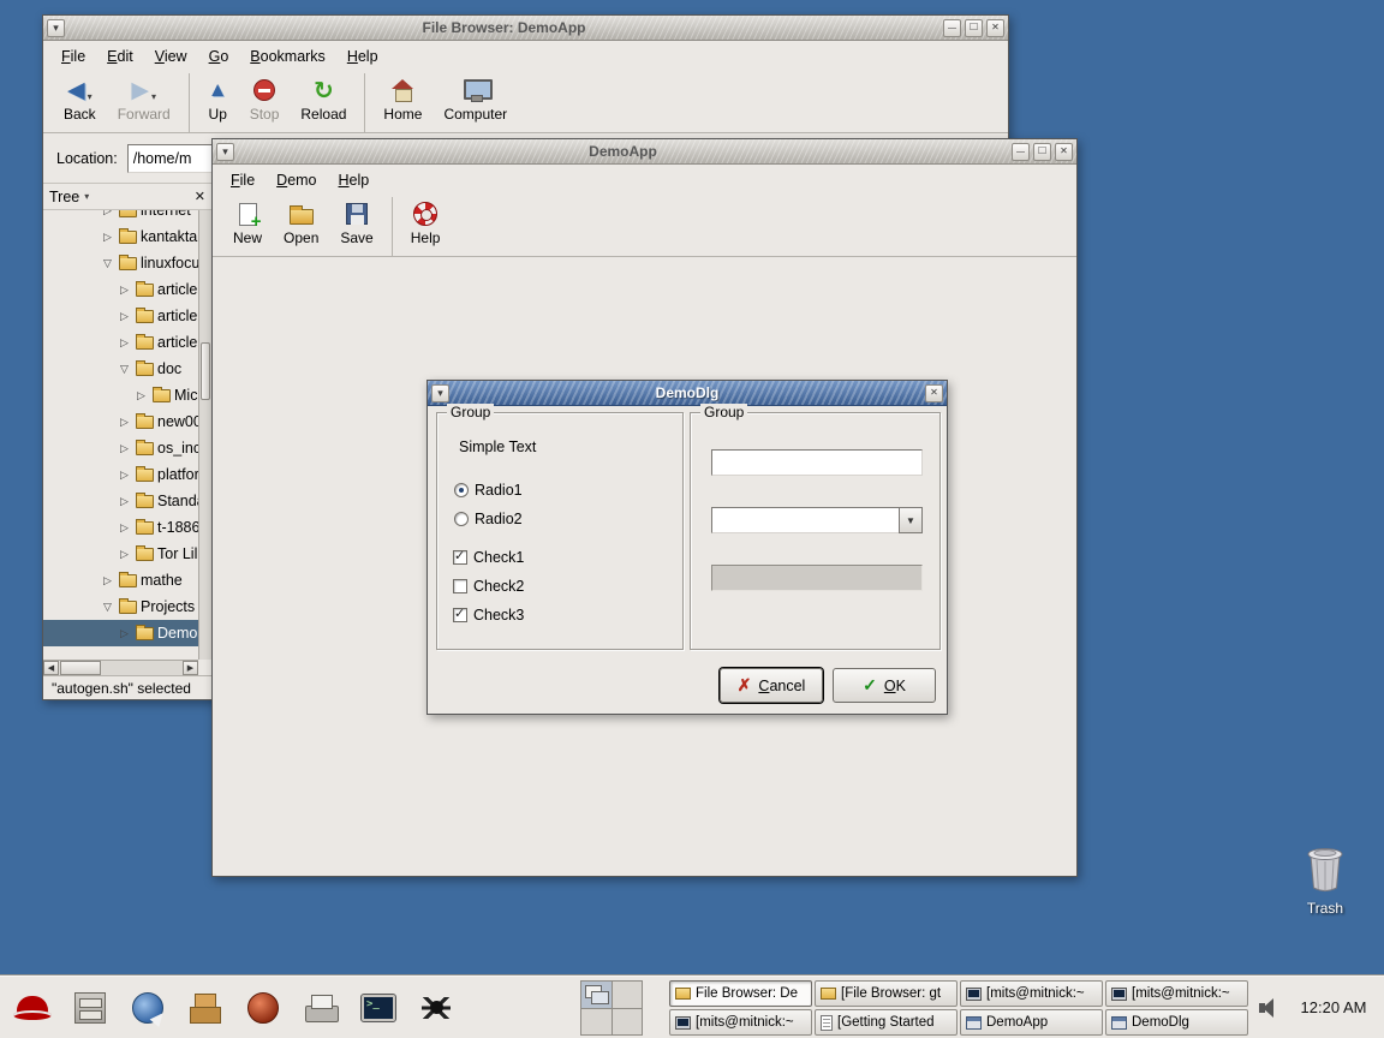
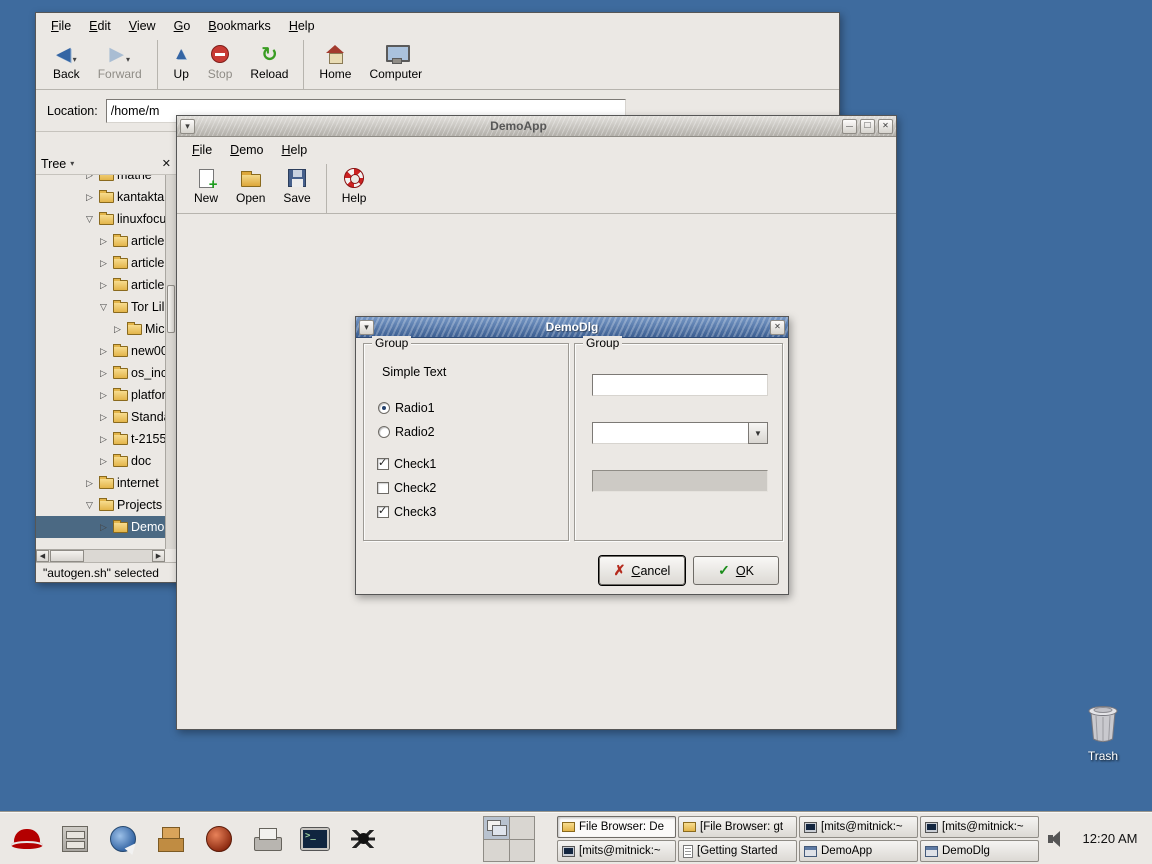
- File Browser: DemoApp
  File
  Edit
  View
  Go
  Bookmarks
  Help
  ▾
  Back
  ▾
  Forward
  Up
  Stop
  Reload
  Home
  Computer
  Location:
  /home/m
  Tree
  ▾
  ✕
- internet
+ mathe
  kantakta
  linuxfocu
  article
  article
  article
- doc
+ Tor Lil
  Mic
  new0
  os_inc
  platfor
  Stand
- t-1886
+ t-2155
- Tor Lil
+ doc
- mathe
+ internet
  Projects
  Demo
  "autogen.sh" selected
  DemoApp
  File
  Demo
  Help
  New
  Open
  Save
  Help
  DemoDlg
  Group
  Simple Text
  Radio1
  Radio2
  Check1
  Check2
  Check3
  Group
  ▼
  Cancel
  OK
  Trash
  File Browser: De
  [File Browser: gt
  [mits@mitnick:~
  [mits@mitnick:~
  [mits@mitnick:~
  [Getting Started
  DemoApp
  DemoDlg
  12:20 AM
